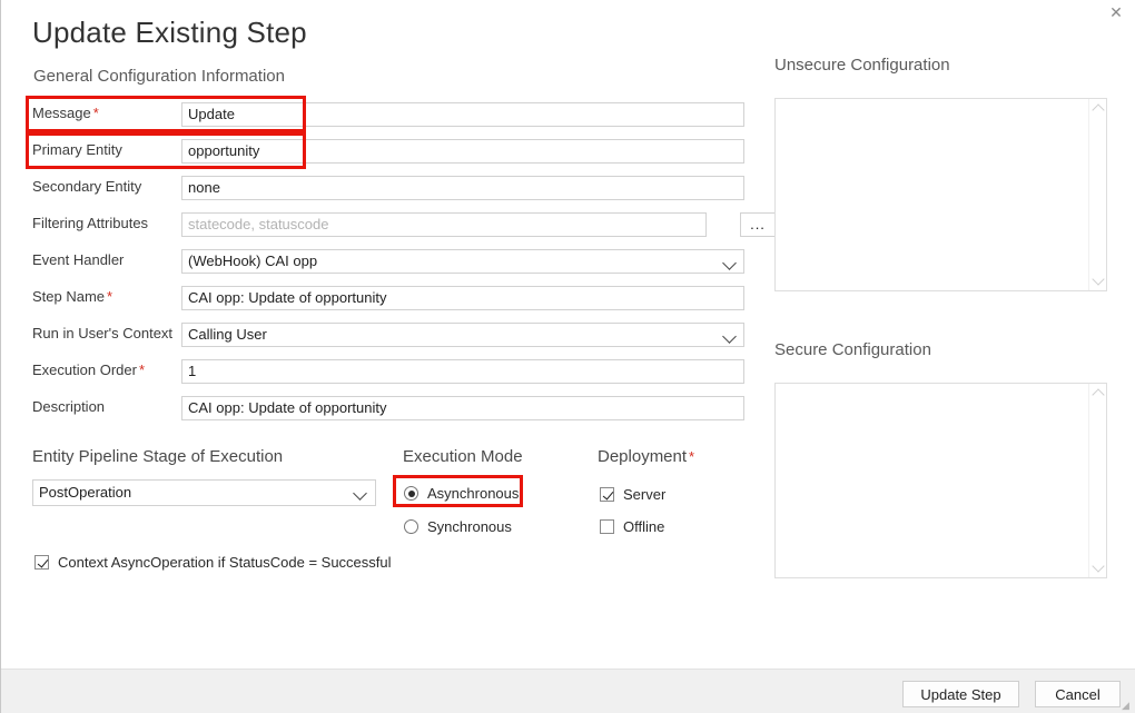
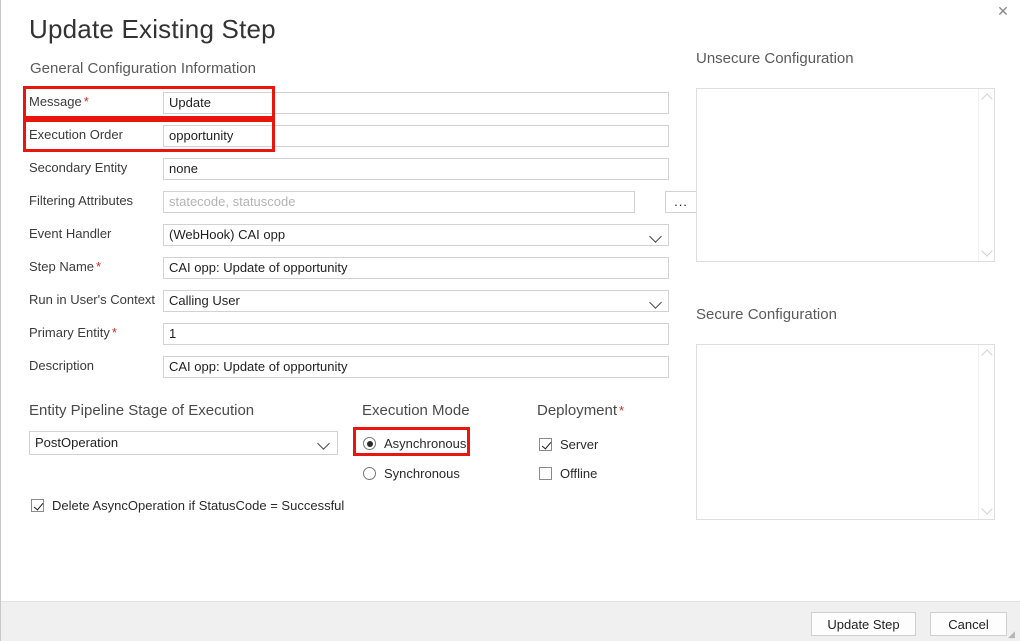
  ✕
  Update Existing Step
  General Configuration Information
  Message *
  Update
- Primary Entity
+ Execution Order
  opportunity
  Secondary Entity
  none
  Filtering Attributes
  statecode, statuscode
  ...
  Event Handler
  (WebHook) CAI opp
  Step Name *
  CAI opp: Update of opportunity
  Run in User's Context
  Calling User
- Execution Order *
+ Primary Entity *
  1
  Description
  CAI opp: Update of opportunity
  Entity Pipeline Stage of Execution
  PostOperation
  Execution Mode
  Asynchronous
  Synchronous
  Deployment *
  Server
  Offline
- Context AsyncOperation if StatusCode = Successful
+ Delete AsyncOperation if StatusCode = Successful
  Unsecure Configuration
  Secure Configuration
  Update Step
  Cancel
  ◢
